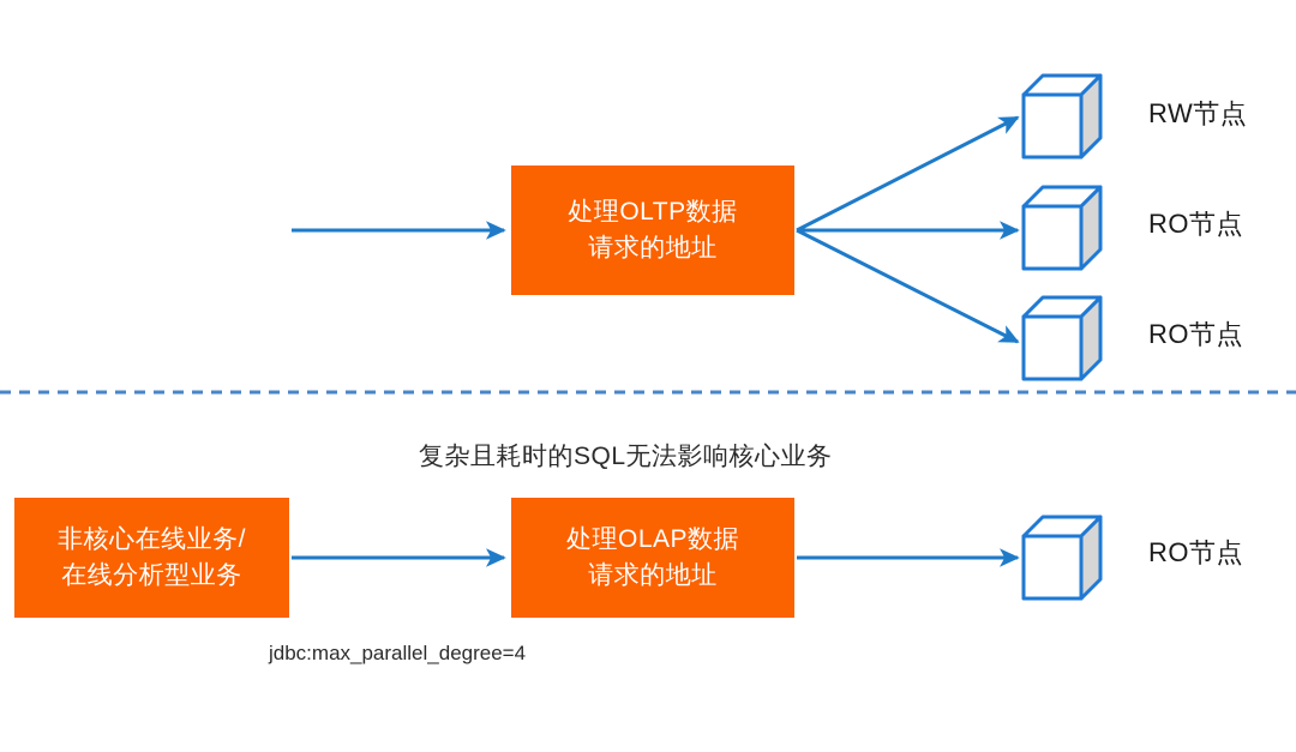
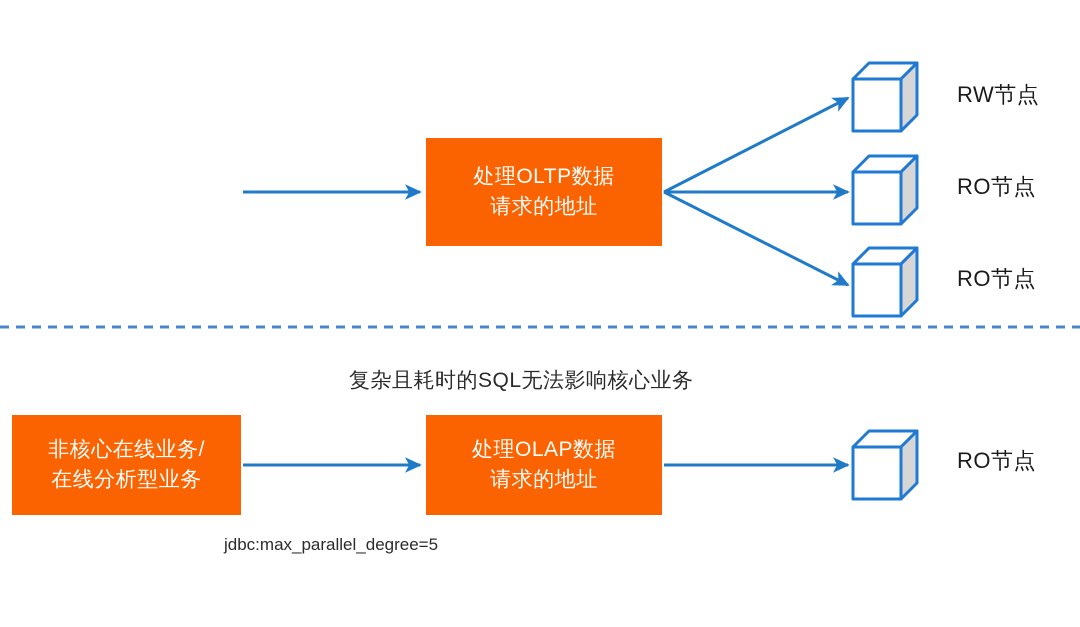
  处理OLTP数据
  请求的地址
  RW节点
  RO节点
  RO节点
  复杂且耗时的SQL无法影响核心业务
  非核心在线业务/
  在线分析型业务
  处理OLAP数据
  请求的地址
  RO节点
- jdbc:max_parallel_degree=4
+ jdbc:max_parallel_degree=5
